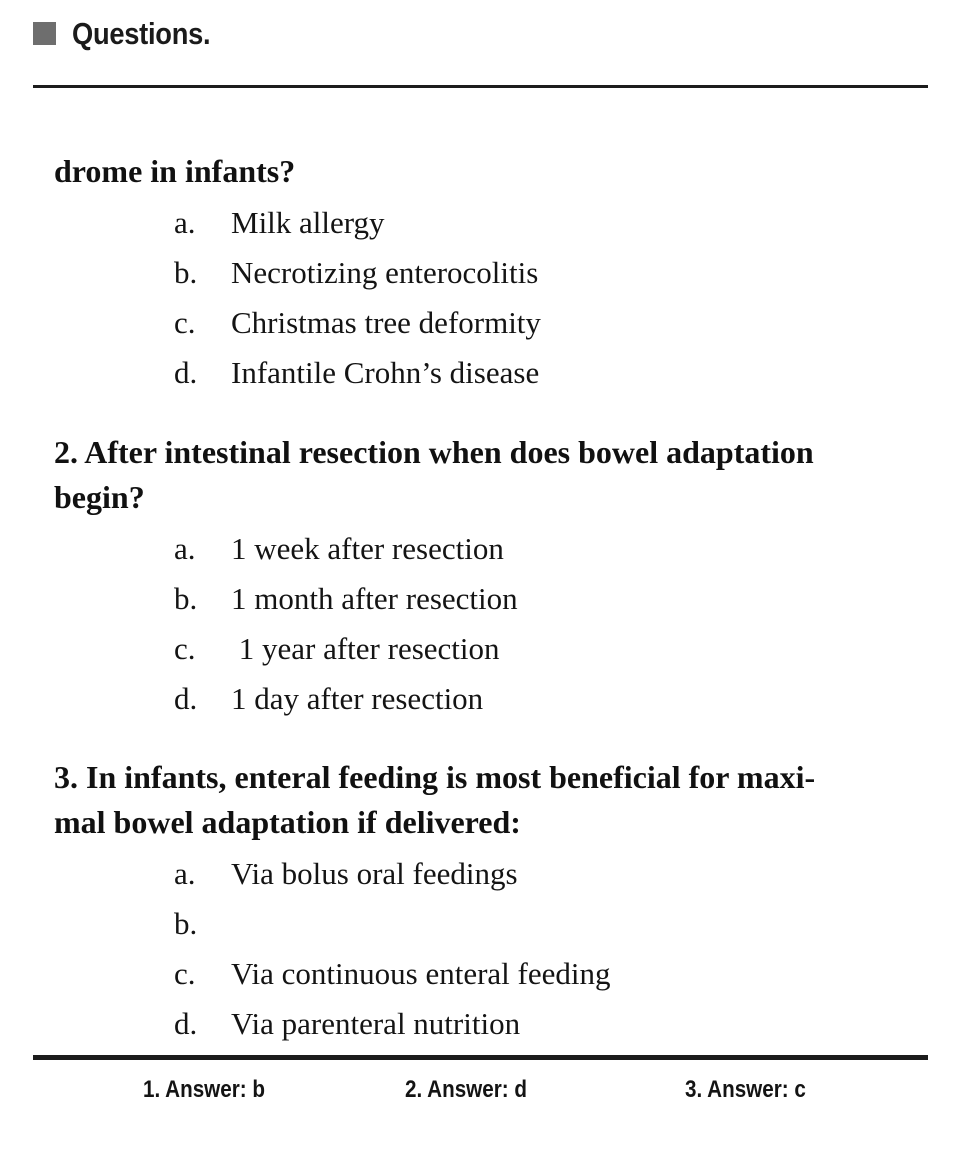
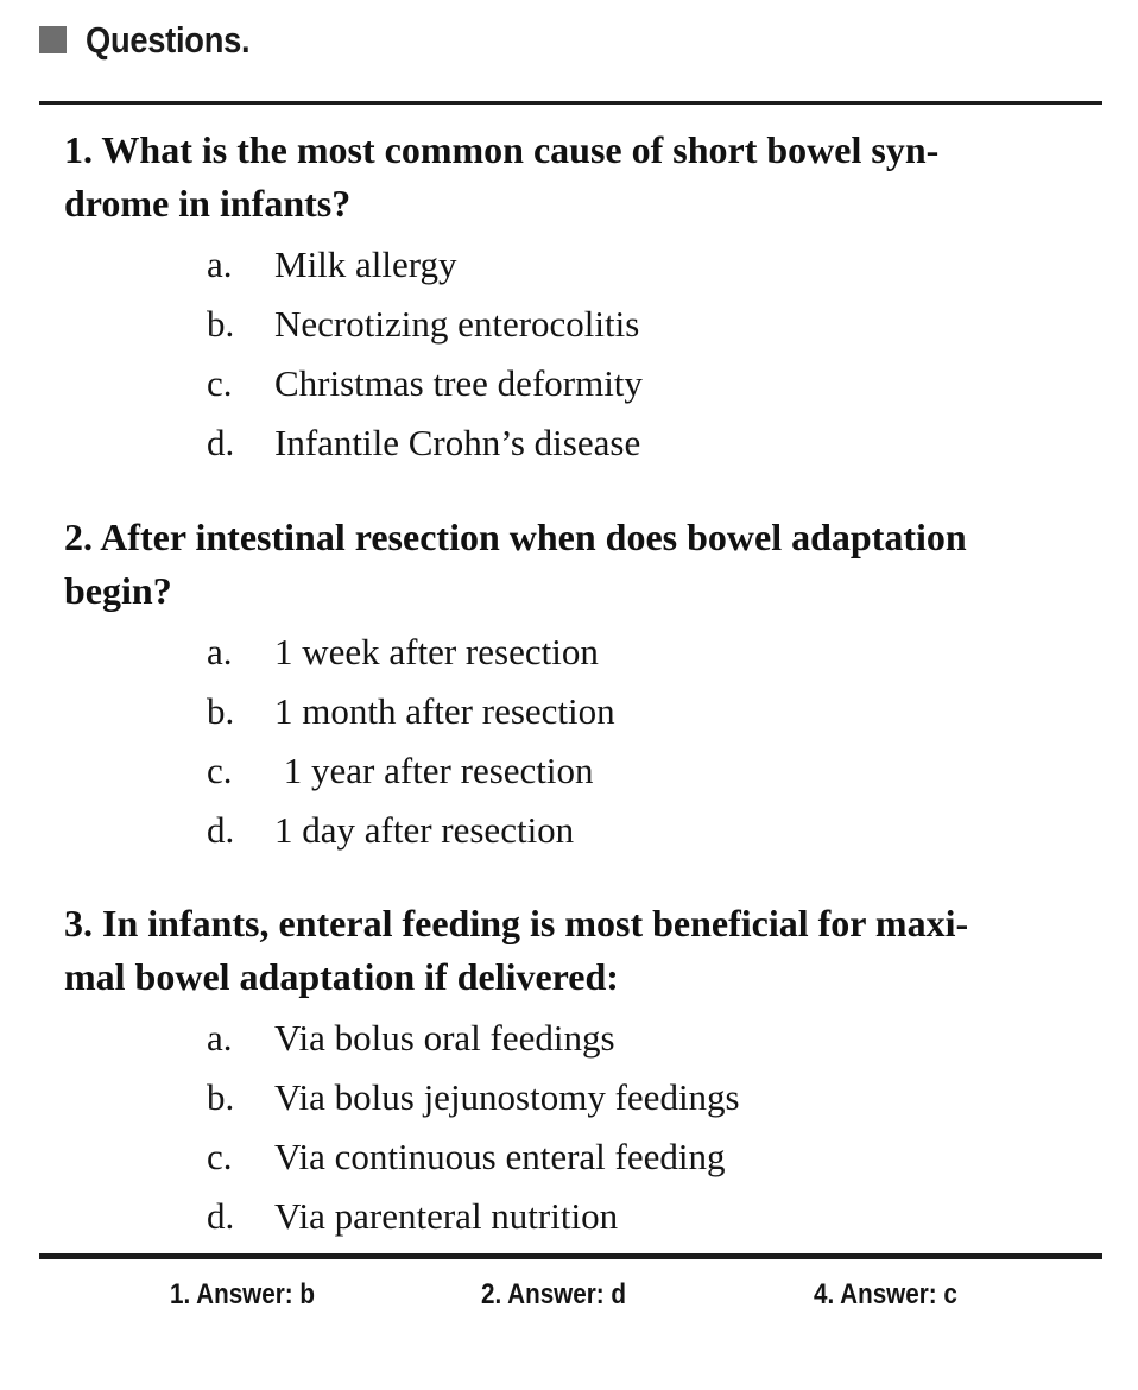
  Questions.
+ 1. What is the most common cause of short bowel syn-
  drome in infants?
  a.
  Milk allergy
  b.
  Necrotizing enterocolitis
  c.
  Christmas tree deformity
  d.
  Infantile Crohn’s disease
  2. After intestinal resection when does bowel adaptation
  begin?
  a.
  1 week after resection
  b.
  1 month after resection
  c.
  1 year after resection
  d.
  1 day after resection
  3. In infants, enteral feeding is most beneficial for maxi-
  mal bowel adaptation if delivered:
  a.
  Via bolus oral feedings
  b.
+ Via bolus jejunostomy feedings
  c.
  Via continuous enteral feeding
  d.
  Via parenteral nutrition
  1. Answer: b
  2. Answer: d
- 3. Answer: c
+ 4. Answer: c
